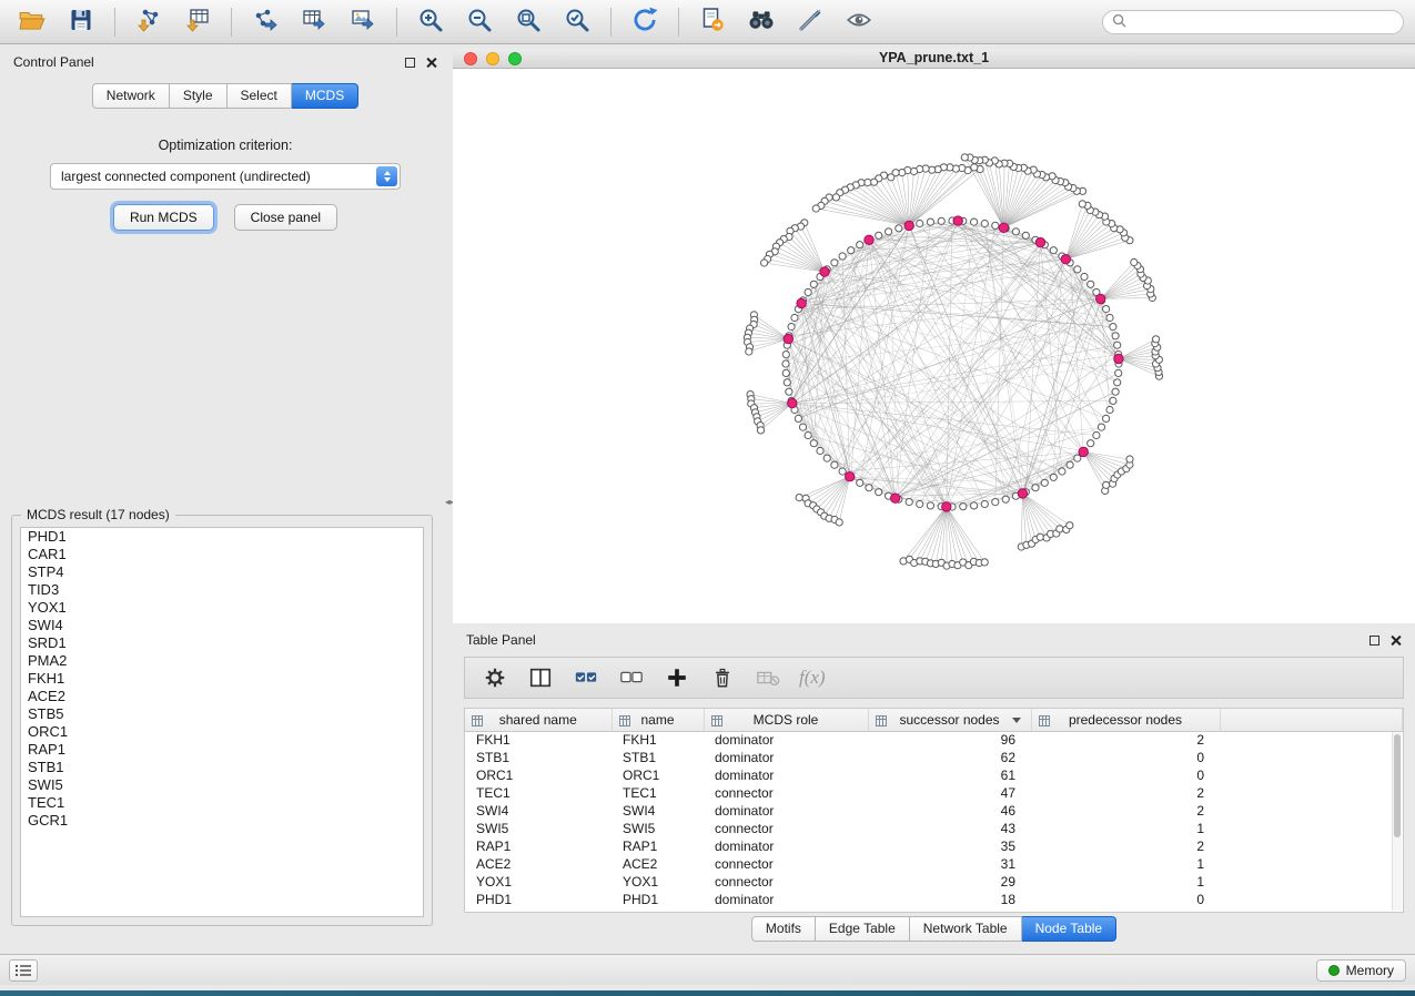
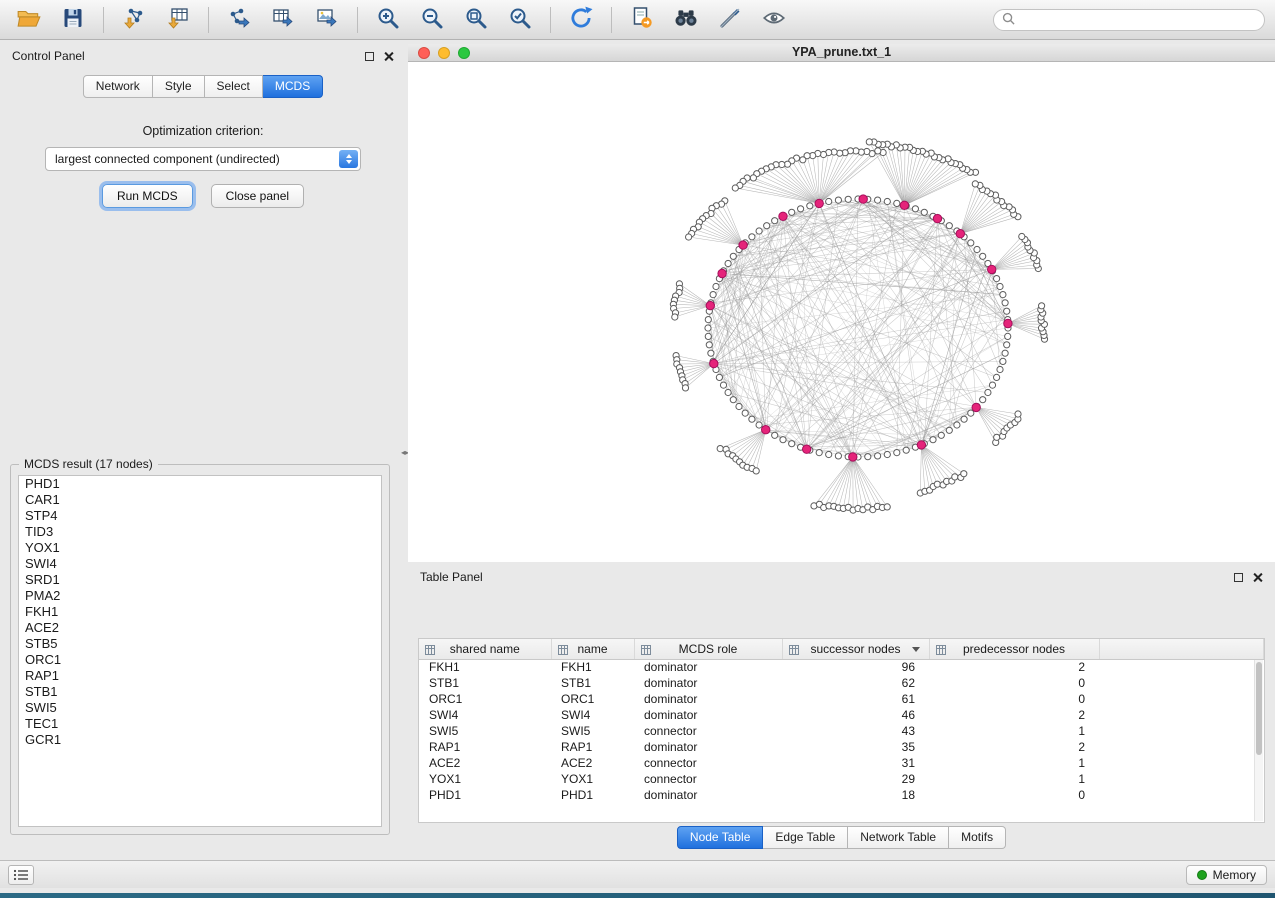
  Control Panel
  Network
  Style
  Select
  MCDS
  Optimization criterion:
  largest connected component (undirected)
  Run MCDS
  Close panel
  MCDS result (17 nodes)
  PHD1
  CAR1
  STP4
  TID3
  YOX1
  SWI4
  SRD1
  PMA2
  FKH1
  ACE2
  STB5
  ORC1
  RAP1
  STB1
  SWI5
  TEC1
  GCR1
  YPA_prune.txt_1
  Table Panel
- f(x)
  shared name	name	MCDS role	successor nodes	predecessor nodes
  FKH1	FKH1	dominator	96	2
  STB1	STB1	dominator	62	0
  ORC1	ORC1	dominator	61	0
- TEC1	TEC1	connector	47	2
  SWI4	SWI4	dominator	46	2
  SWI5	SWI5	connector	43	1
  RAP1	RAP1	dominator	35	2
  ACE2	ACE2	connector	31	1
  YOX1	YOX1	connector	29	1
  PHD1	PHD1	dominator	18	0
- Motifs
+ Node Table
  Edge Table
  Network Table
- Node Table
+ Motifs
  Memory
